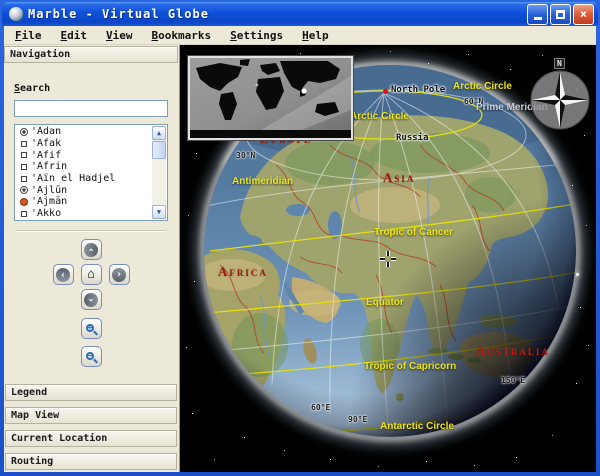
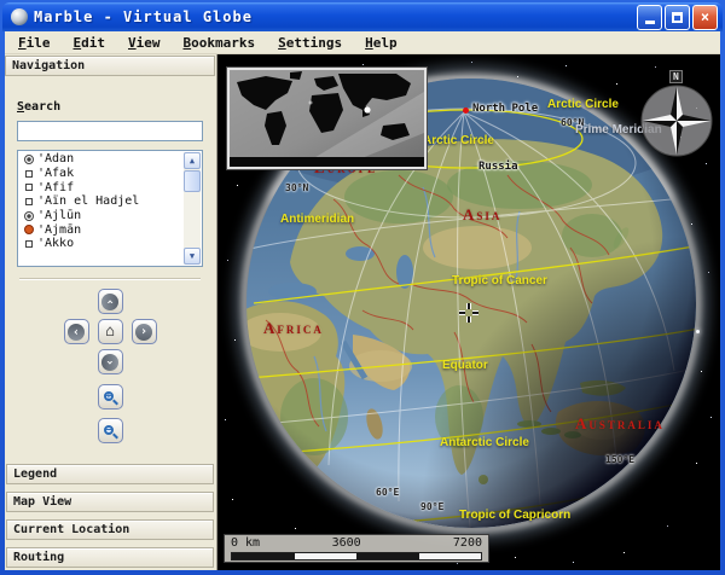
  Marble - Virtual Globe
  ×
  File
  Edit
  View
  Bookmarks
  Settings
  Help
  Navigation
  Search
  'Adan
  'Afak
  'Afif
- 'Afrin
  'Aïn el Hadjel
  'Ajlūn
  'Ajmān
  'Akko
  ▲
  ▼
  ⌂
  ›
  +
  −
  Legend
  Map View
  Current Location
  Routing
  North Pole
  Arctic Circle
  60°N
  Prime Meridian
  Arctic Circle
  Russia
  30°N
  Antimeridian
  Asia
  Tropic of Cancer
  Africa
  Equator
- Tropic of Capricorn
+ Antarctic Circle
  Australia
  150°E
  60°E
  90°E
- Antarctic Circle
+ Tropic of Capricorn
  N
+ 0 km
+ 3600
+ 7200
